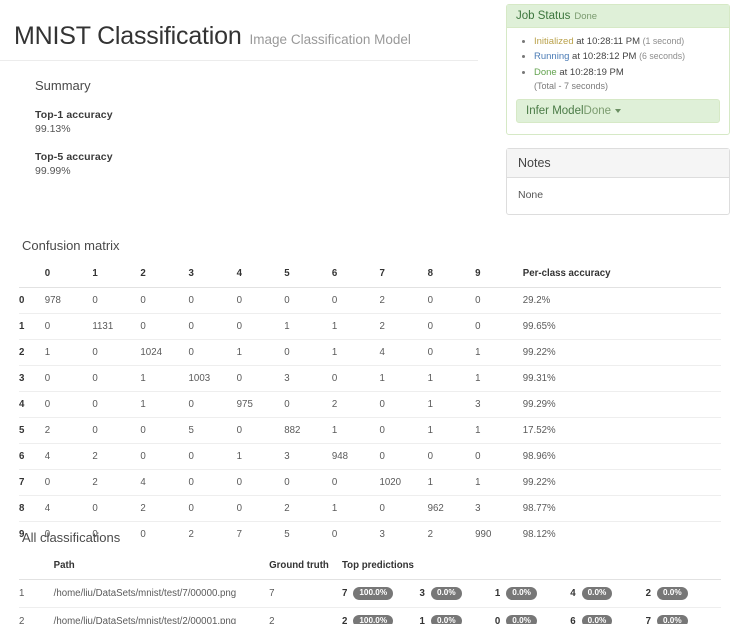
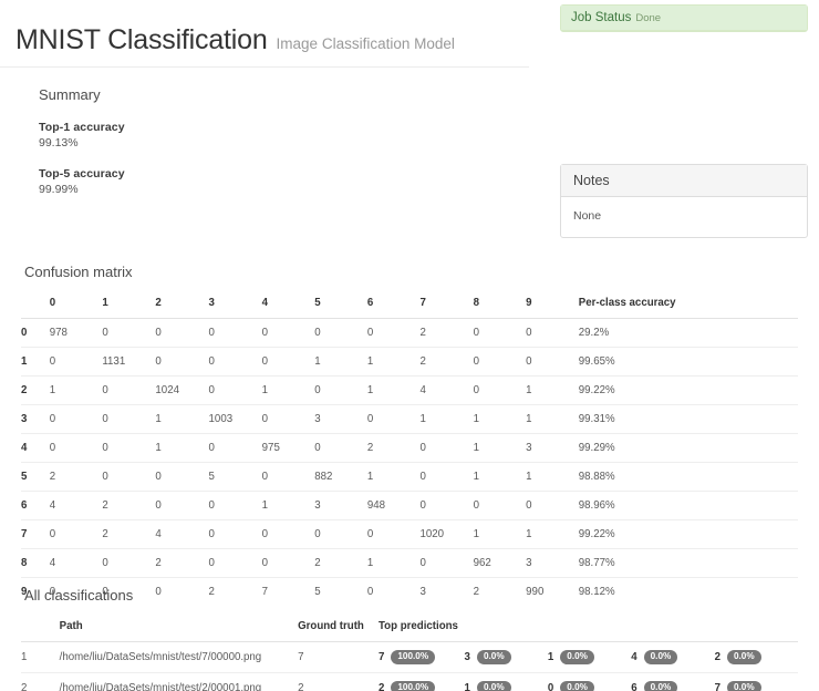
  MNIST Classification
  Image Classification Model
  Summary
  Top-1 accuracy
  99.13%
  Top-5 accuracy
  99.99%
  Job Status Done
- Initialized at 10:28:11 PM (1 second)
- Running at 10:28:12 PM (6 seconds)
- Done at 10:28:19 PM
- (Total - 7 seconds)
- Infer ModelDone
  Notes
  None
  Confusion matrix
  	0	1	2	3	4	5	6	7	8	9	Per-class accuracy
  0	978	0	0	0	0	0	0	2	0	0	29.2%
  1	0	1131	0	0	0	1	1	2	0	0	99.65%
  2	1	0	1024	0	1	0	1	4	0	1	99.22%
  3	0	0	1	1003	0	3	0	1	1	1	99.31%
  4	0	0	1	0	975	0	2	0	1	3	99.29%
- 5	2	0	0	5	0	882	1	0	1	1	17.52%
+ 5	2	0	0	5	0	882	1	0	1	1	98.88%
  6	4	2	0	0	1	3	948	0	0	0	98.96%
  7	0	2	4	0	0	0	0	1020	1	1	99.22%
  8	4	0	2	0	0	2	1	0	962	3	98.77%
  9	0	0	0	2	7	5	0	3	2	990	98.12%
  All classifications
  	Path	Ground truth	Top predictions
  1	/home/liu/DataSets/mnist/test/7/00000.png	7	7 100.0%	3 0.0%	1 0.0%	4 0.0%	2 0.0%
  2	/home/liu/DataSets/mnist/test/2/00001.png	2	2 100.0%	1 0.0%	0 0.0%	6 0.0%	7 0.0%
